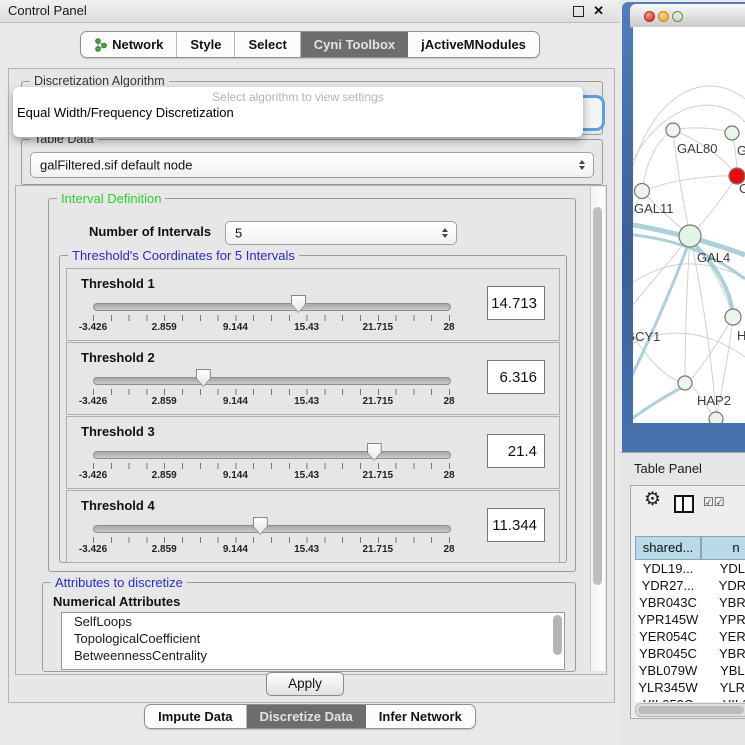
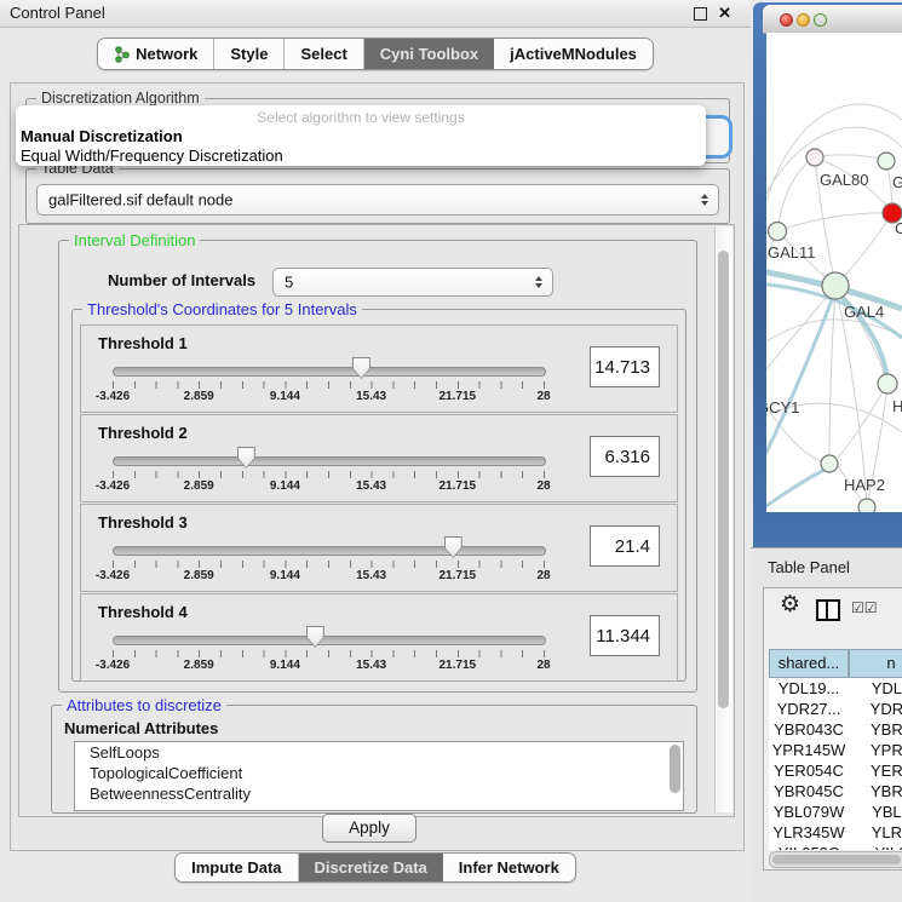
  Control Panel
  ✕
  Network
  Style
  Select
  Cyni Toolbox
  jActiveMNodules
  Discretization Algorithm
  Select algorithm to view settings
+ Manual Discretization
  Equal Width/Frequency Discretization
  Table Data
  galFiltered.sif default node
  Interval Definition
  Number of Intervals
  5
  Threshold's Coordinates for 5 Intervals
  Threshold 1
  -3.426
  2.859
  9.144
  15.43
  21.715
  28
  14.713
  Threshold 2
  -3.426
  2.859
  9.144
  15.43
  21.715
  28
  6.316
  Threshold 3
  -3.426
  2.859
  9.144
  15.43
  21.715
  28
  21.4
  Threshold 4
  -3.426
  2.859
  9.144
  15.43
  21.715
  28
  11.344
  Attributes to discretize
  Numerical Attributes
  SelfLoops
  TopologicalCoefficient
  BetweennessCentrality
  Apply
  Impute Data
  Discretize Data
  Infer Network
  GAL80
  C
  GAL11
  GAL4
  CY1
  H
  HAP2
  Table Panel
  ⚙
  ☑☑
  shared...
  n
  YDL19...
  YDL
  YDR27...
  YDR
  YBR043C
  YBR
  YPR145W
  YPR
  YER054C
  YER
  YBR045C
  YBR
  YBL079W
  YBL
  YLR345W
  YLR
